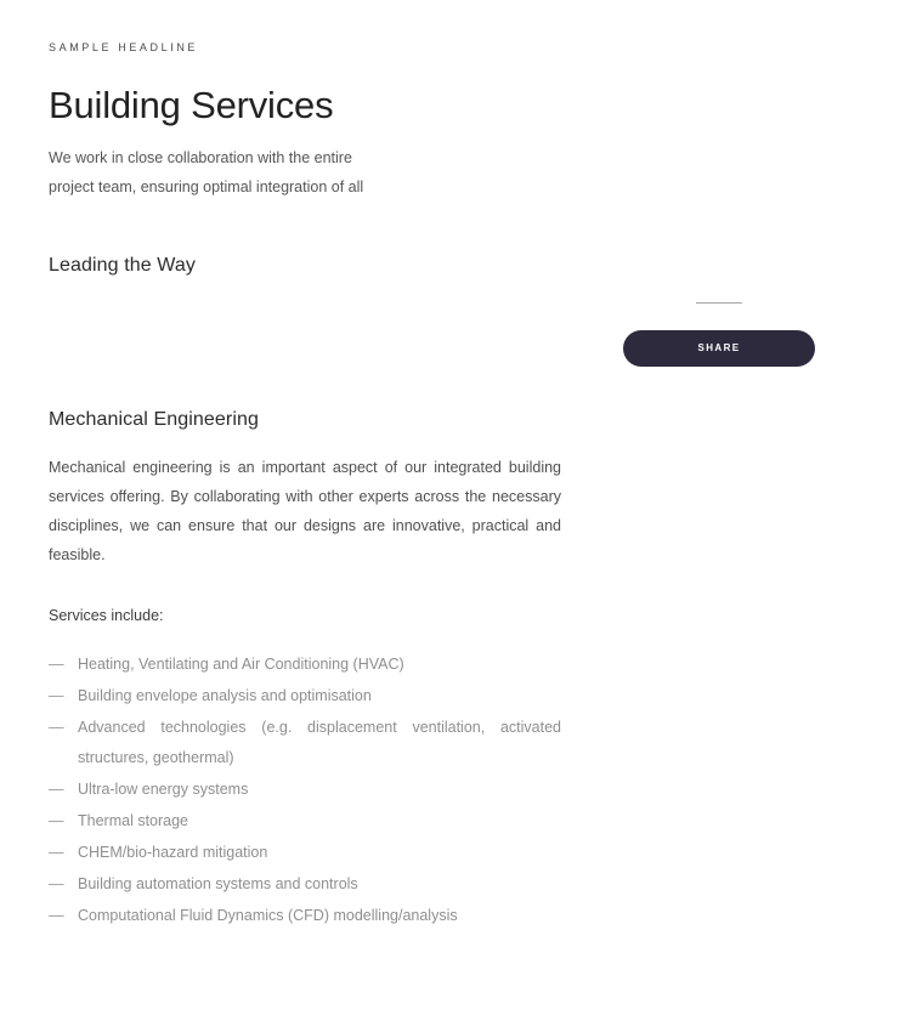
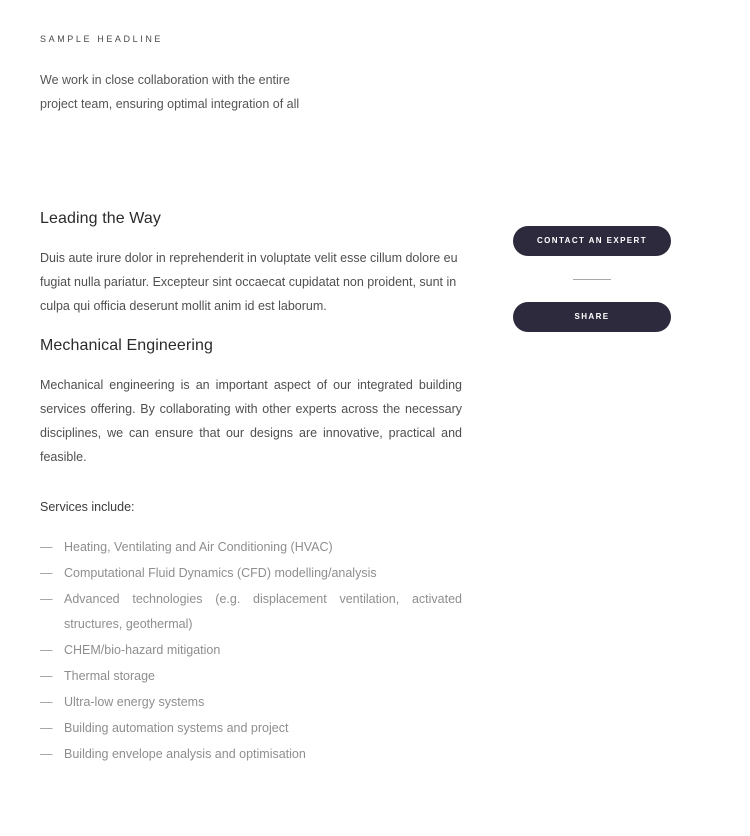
  SAMPLE HEADLINE
- Building Services
  We work in close collaboration with the entire project team, ensuring optimal integration of all
  Leading the Way
+ Duis aute irure dolor in reprehenderit in voluptate velit esse cillum dolore eu fugiat nulla pariatur. Excepteur sint occaecat cupidatat non proident, sunt in culpa qui officia deserunt mollit anim id est laborum.
  Mechanical Engineering
  Mechanical engineering is an important aspect of our integrated building services offering. By collaborating with other experts across the necessary disciplines, we can ensure that our designs are innovative, practical and feasible.
  Services include:
  —
  Heating, Ventilating and Air Conditioning (HVAC)
  —
- Building envelope analysis and optimisation
+ Computational Fluid Dynamics (CFD) modelling/analysis
  —
  Advanced technologies (e.g. displacement ventilation, activated structures, geothermal)
  —
- Ultra-low energy systems
+ CHEM/bio-hazard mitigation
  —
  Thermal storage
  —
- CHEM/bio-hazard mitigation
+ Ultra-low energy systems
  —
- Building automation systems and controls
+ Building automation systems and project
  —
- Computational Fluid Dynamics (CFD) modelling/analysis
+ Building envelope analysis and optimisation
+ CONTACT AN EXPERT
  SHARE
